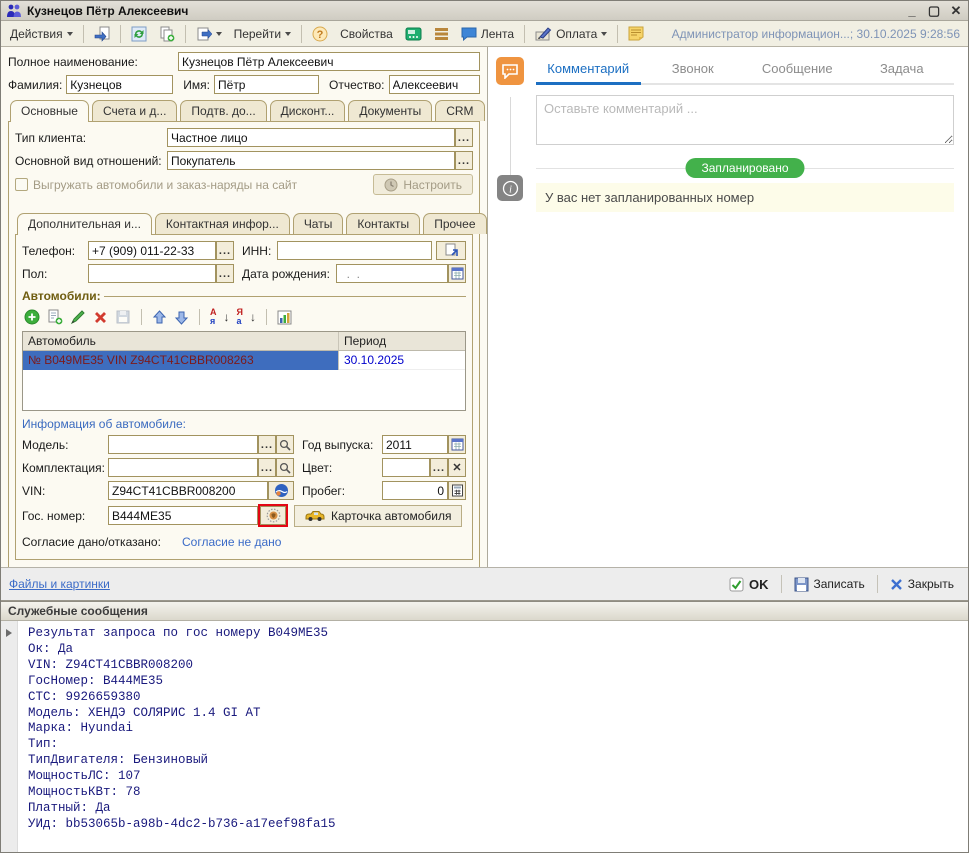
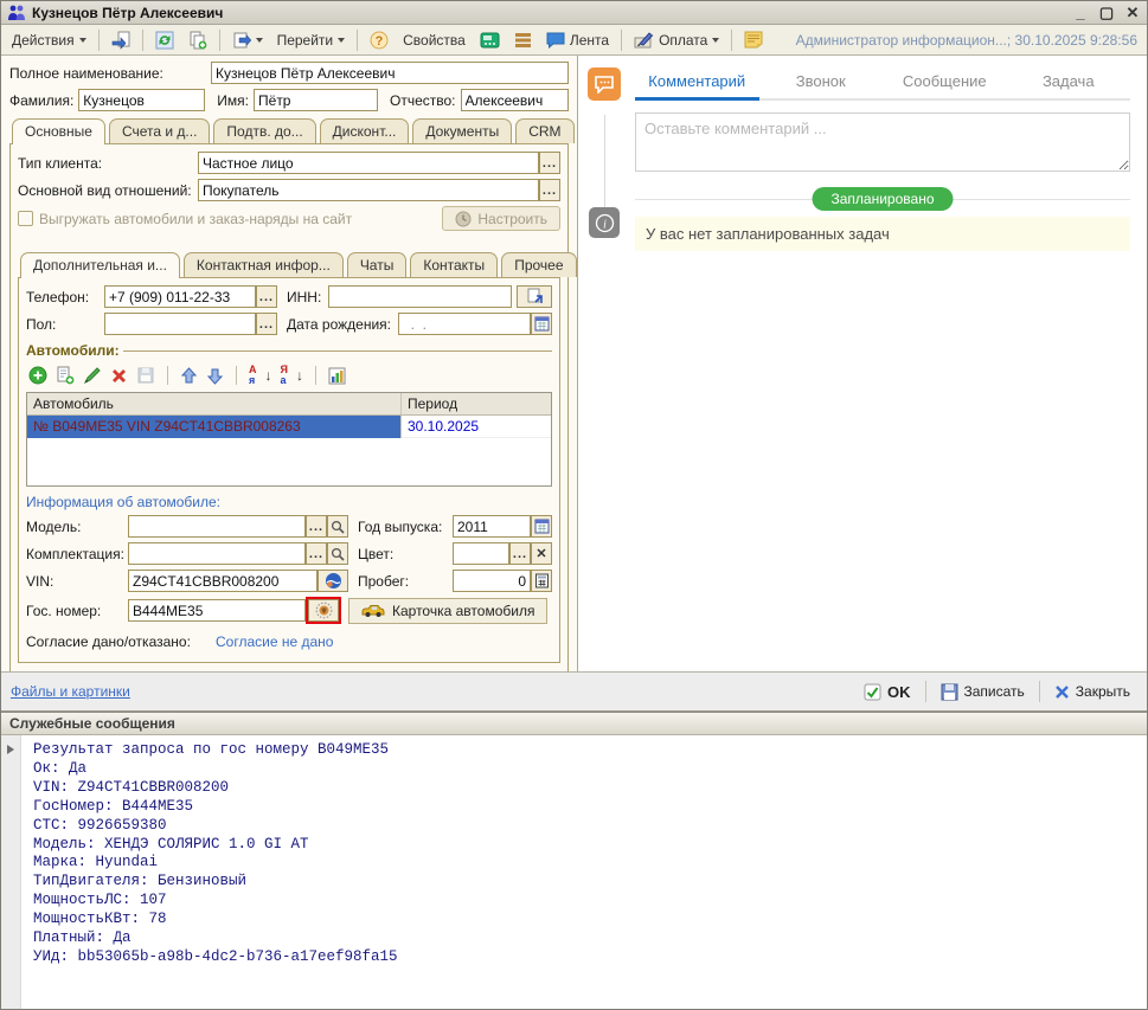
  Кузнецов Пётр Алексеевич
  _
  ▢
  ✕
  Действия
  Перейти
  ?
  Свойства
  Лента
  Оплата
  Администратор информацион...; 30.10.2025 9:28:56
  Полное наименование:
  Кузнецов Пётр Алексеевич
  Фамилия:
  Кузнецов
  Имя:
  Пётр
  Отчество:
  Алексеевич
  Основные
  Счета и д...
  Подтв. до...
  Дисконт...
  Документы
  CRM
  Тип клиента:
  Частное лицо
  ...
  Основной вид отношений:
  Покупатель
  ...
  Выгружать автомобили и заказ-наряды на сайт
  Настроить
  Дополнительная и...
  Контактная инфор...
  Чаты
  Контакты
  Прочее
  Телефон:
  +7 (909) 011-22-33
  ...
  ИНН:
  Пол:
  ...
  Дата рождения:
  . .
  Автомобили:
  А
  я
  ↓
  Я
  а
  ↓
  Автомобиль
  Период
  № B049ME35 VIN Z94CT41CBBR008263
  30.10.2025
  Информация об автомобиле:
  Модель:
  ...
  Год выпуска:
  2011
  Комплектация:
  ...
  Цвет:
  ...
  ✕
  VIN:
  Z94CT41CBBR008200
  Пробег:
  0
  Гос. номер:
  B444ME35
  Карточка автомобиля
  Согласие дано/отказано:
  Согласие не дано
  i
  Комментарий
  Звонок
  Сообщение
  Задача
  Оставьте комментарий ...
  Запланировано
- У вас нет запланированных номер
+ У вас нет запланированных задач
  Файлы и картинки
  OK
  Записать
  Закрыть
  Служебные сообщения
  Результат запроса по гос номеру B049ME35
  Ок: Да
  VIN: Z94CT41CBBR008200
  ГосНомер: B444ME35
  СТС: 9926659380
- Модель: ХЕНДЭ СОЛЯРИС 1.4 GI AT
+ Модель: ХЕНДЭ СОЛЯРИС 1.0 GI AT
  Марка: Hyundai
- Тип:
  ТипДвигателя: Бензиновый
  МощностьЛС: 107
  МощностьКВт: 78
  Платный: Да
  УИд: bb53065b-a98b-4dc2-b736-a17eef98fa15
